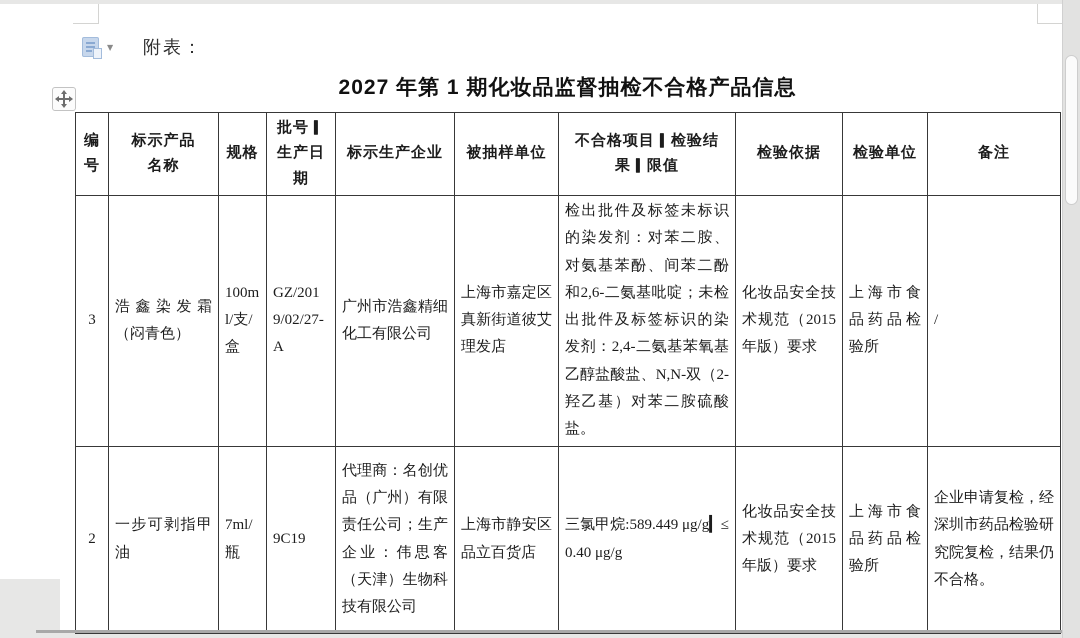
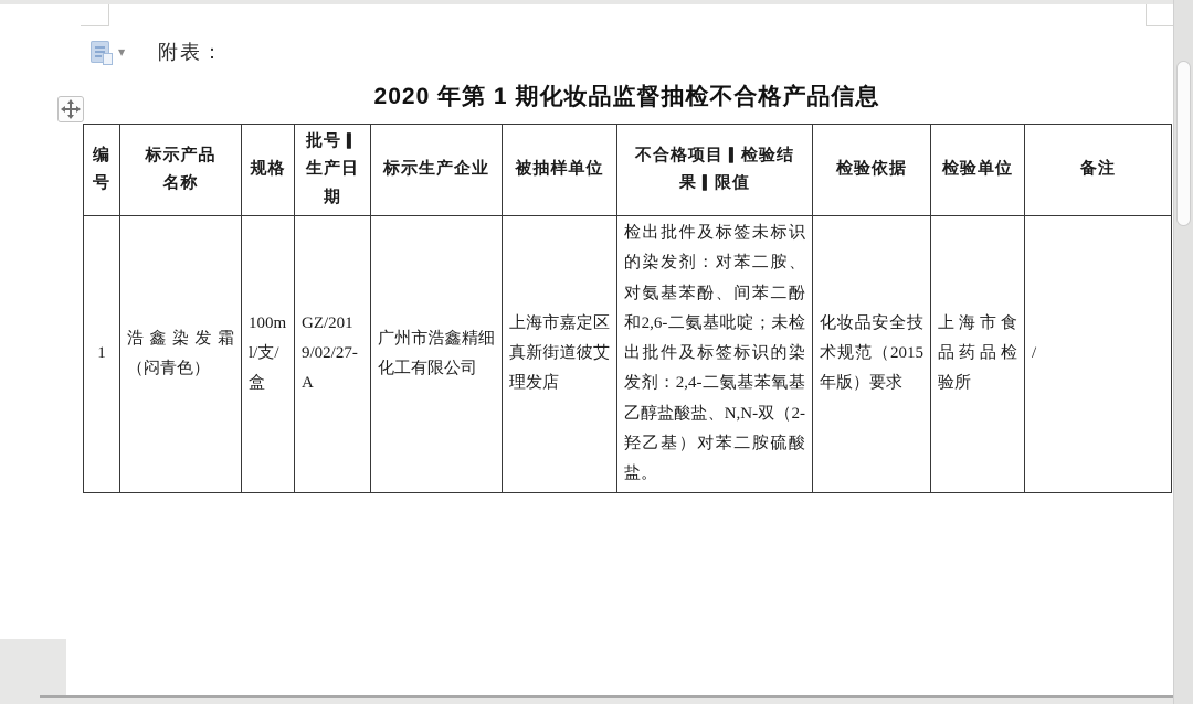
  ▼
  附表：
- 2027 年第 1 期化妆品监督抽检不合格产品信息
+ 2020 年第 1 期化妆品监督抽检不合格产品信息
  编 号	标示产品 名称	规格	批号▎ 生产日 期	标示生产企业	被抽样单位	不合格项目▎检验结 果▎限值	检验依据	检验单位	备注
- 3	浩鑫染发霜（闷青色）	100ml/支/盒	GZ/2019/02/27-A	广州市浩鑫精细化工有限公司	上海市嘉定区真新街道彼艾理发店	检出批件及标签未标识的染发剂：对苯二胺、对氨基苯酚、间苯二酚和2,6-二氨基吡啶；未检出批件及标签标识的染发剂：2,4-二氨基苯氧基乙醇盐酸盐、N,N-双（2-羟乙基）对苯二胺硫酸盐。	化妆品安全技术规范（2015 年版）要求	上海市食品药品检验所	/
+ 1	浩鑫染发霜（闷青色）	100ml/支/盒	GZ/2019/02/27-A	广州市浩鑫精细化工有限公司	上海市嘉定区真新街道彼艾理发店	检出批件及标签未标识的染发剂：对苯二胺、对氨基苯酚、间苯二酚和2,6-二氨基吡啶；未检出批件及标签标识的染发剂：2,4-二氨基苯氧基乙醇盐酸盐、N,N-双（2-羟乙基）对苯二胺硫酸盐。	化妆品安全技术规范（2015 年版）要求	上海市食品药品检验所	/
- 2	一步可剥指甲油	7ml/瓶	9C19	代理商：名创优品（广州）有限责任公司；生产企业：伟思客（天津）生物科技有限公司	上海市静安区品立百货店	三氯甲烷:589.449 μg/g▎≤0.40 μg/g	化妆品安全技术规范（2015 年版）要求	上海市食品药品检验所	企业申请复检，经深圳市药品检验研究院复检，结果仍不合格。
